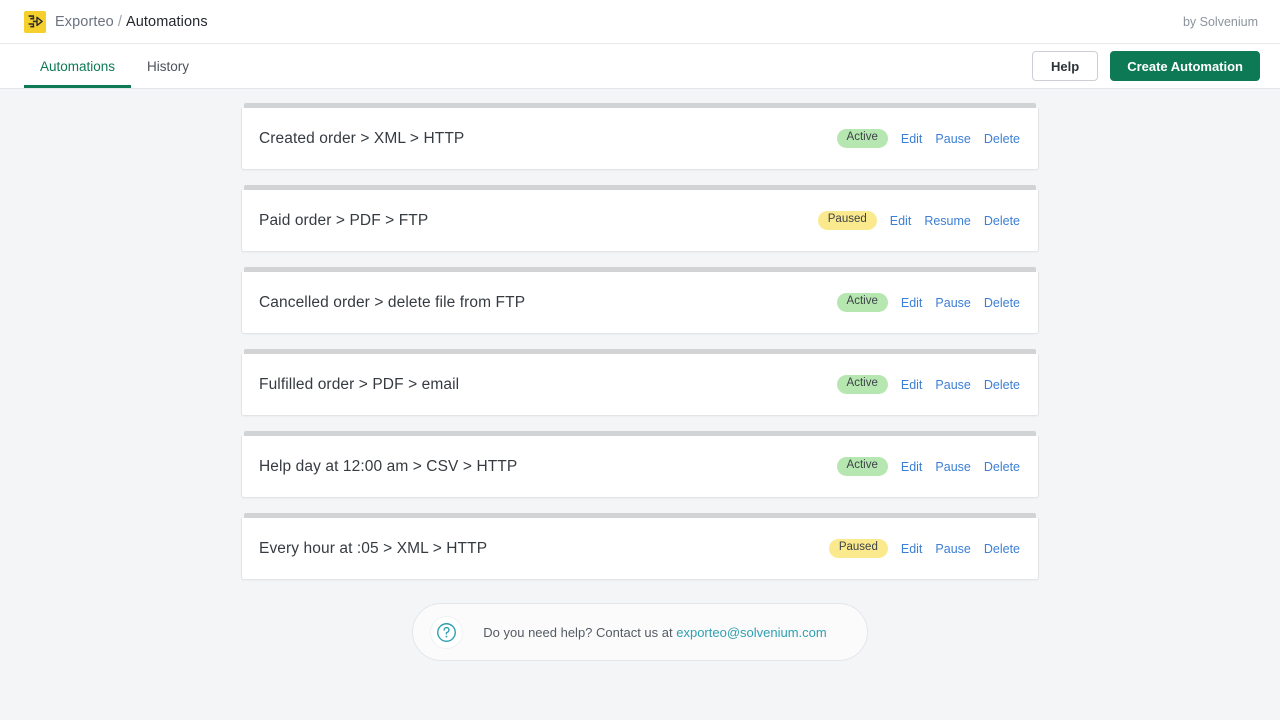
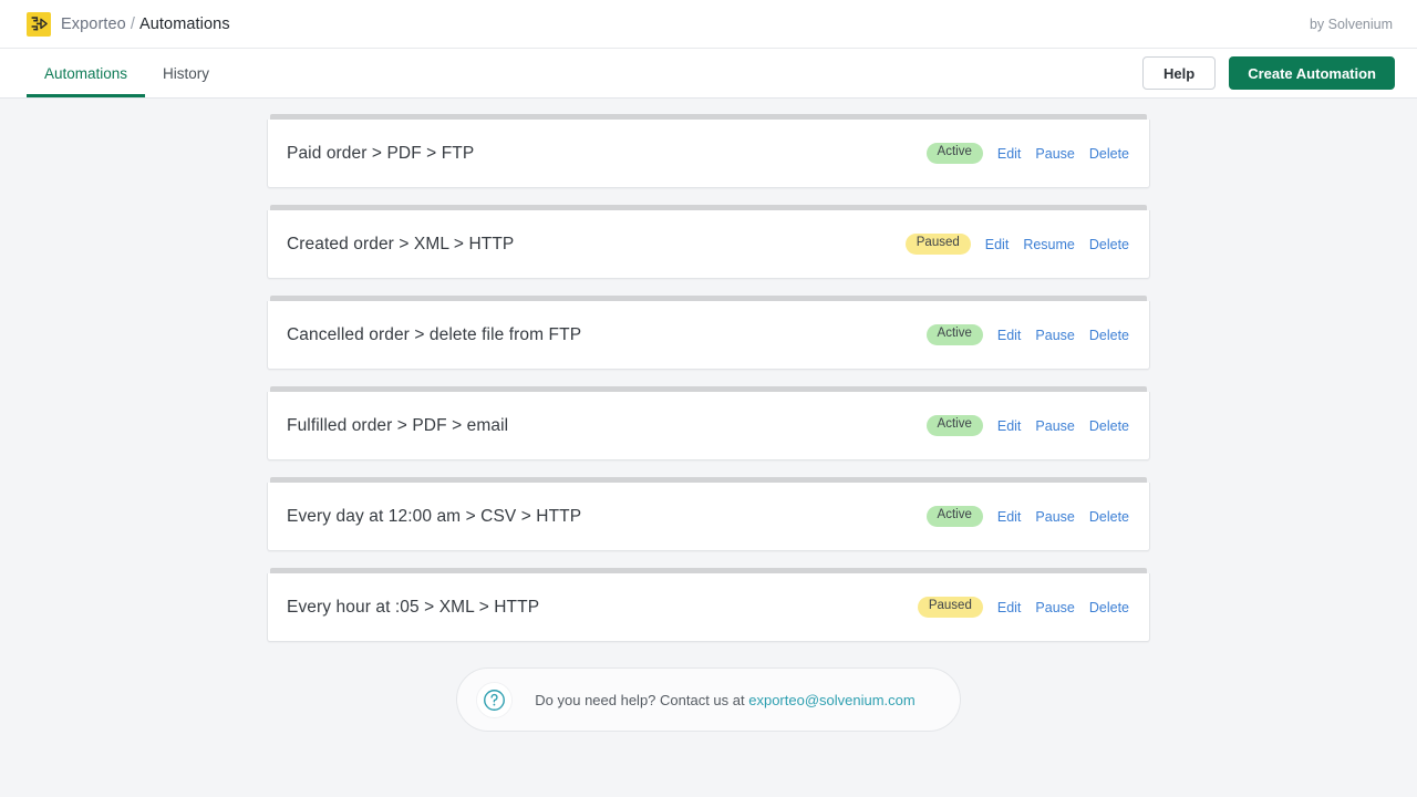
  Exporteo / Automations
  by Solvenium
  Automations
  History
  Help
  Create Automation
- Created order > XML > HTTP
+ Paid order > PDF > FTP
  Active
  Edit
  Pause
  Delete
- Paid order > PDF > FTP
+ Created order > XML > HTTP
  Paused
  Edit
  Resume
  Delete
  Cancelled order > delete file from FTP
  Active
  Edit
  Pause
  Delete
  Fulfilled order > PDF > email
  Active
  Edit
  Pause
  Delete
- Help day at 12:00 am > CSV > HTTP
+ Every day at 12:00 am > CSV > HTTP
  Active
  Edit
  Pause
  Delete
  Every hour at :05 > XML > HTTP
  Paused
  Edit
  Pause
  Delete
  Do you need help? Contact us at exporteo@solvenium.com
